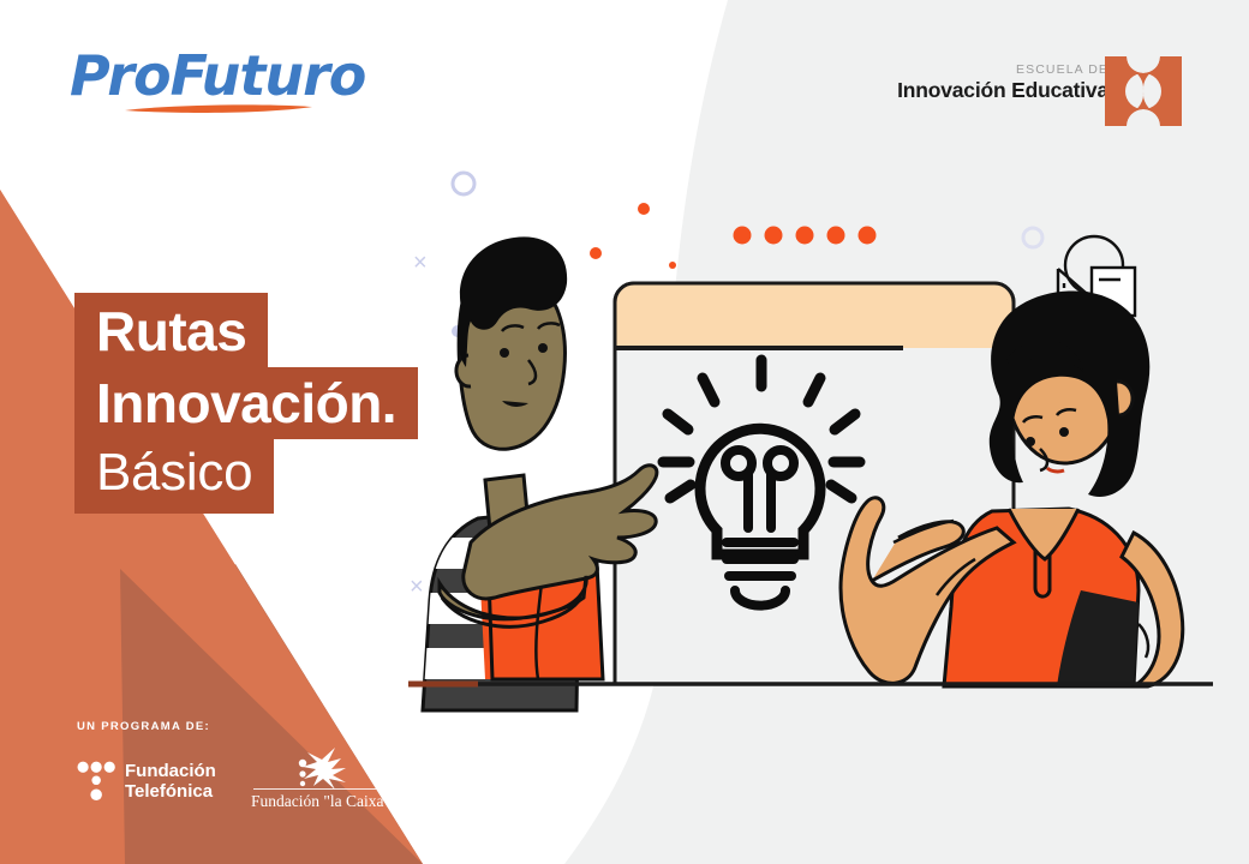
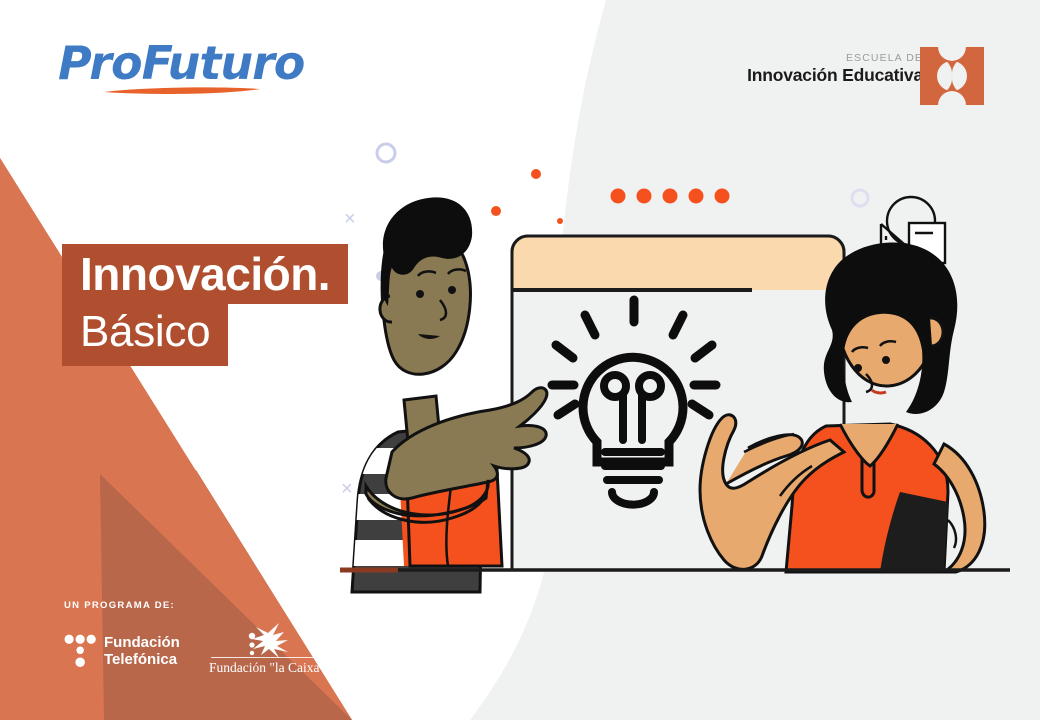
  ×
  ×
  ProFuturo
  ESCUELA DE
  Innovación Educativa
- Rutas
  Innovación.
  Básico
  UN PROGRAMA DE:
  Fundación
  Telefónica
  Fundación "la Caixa"
